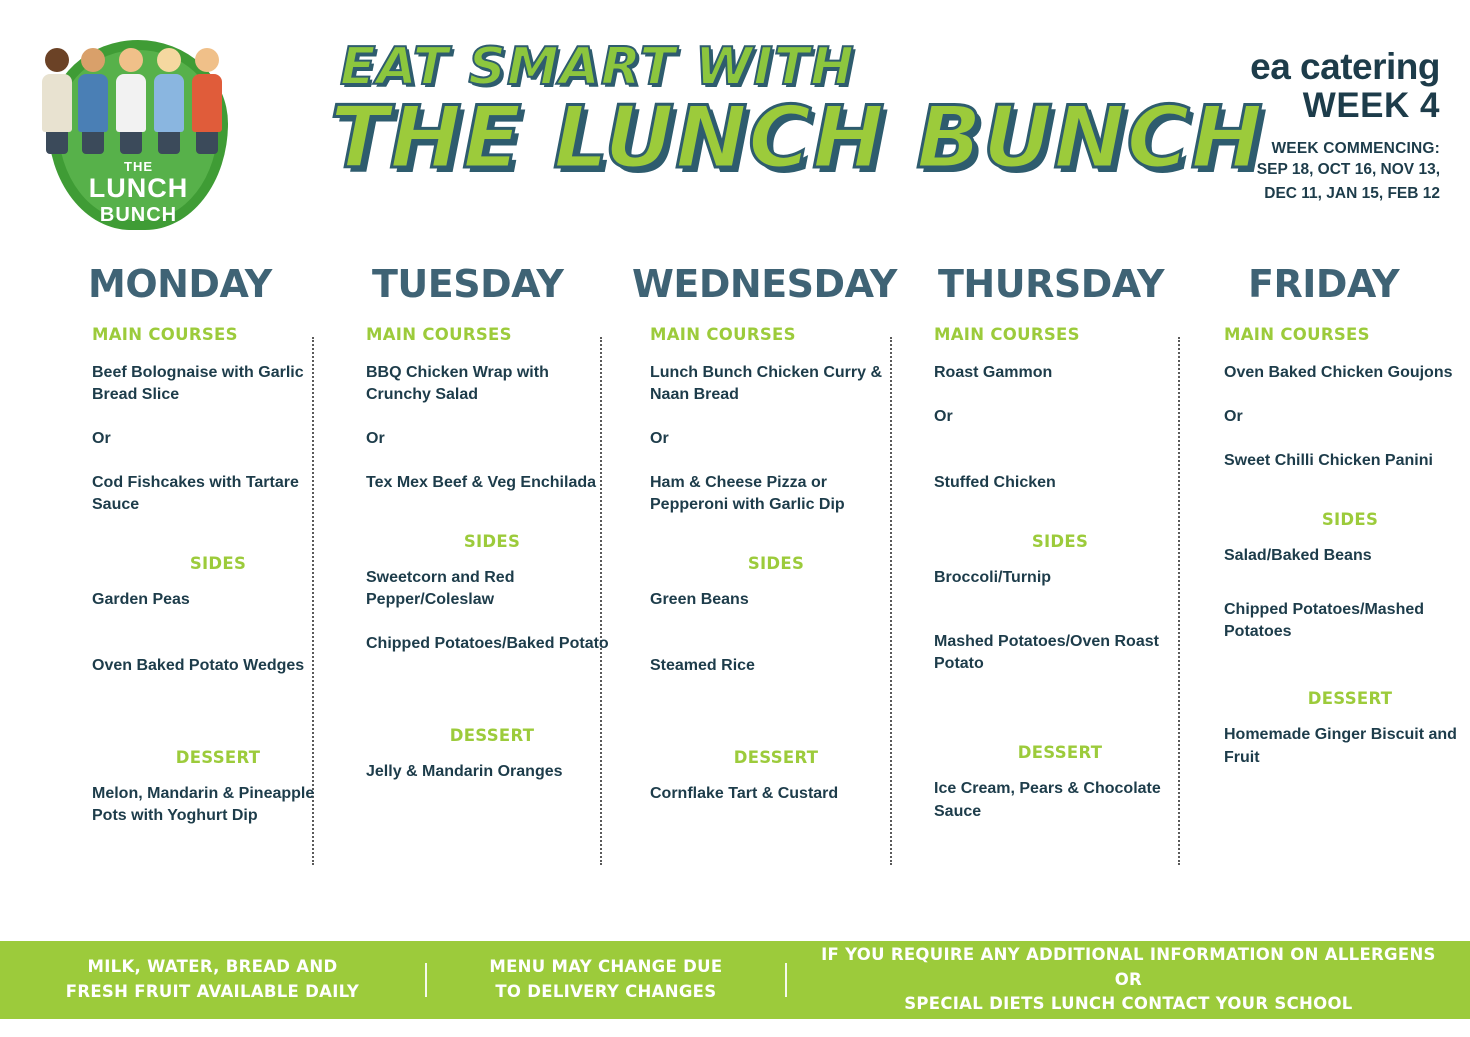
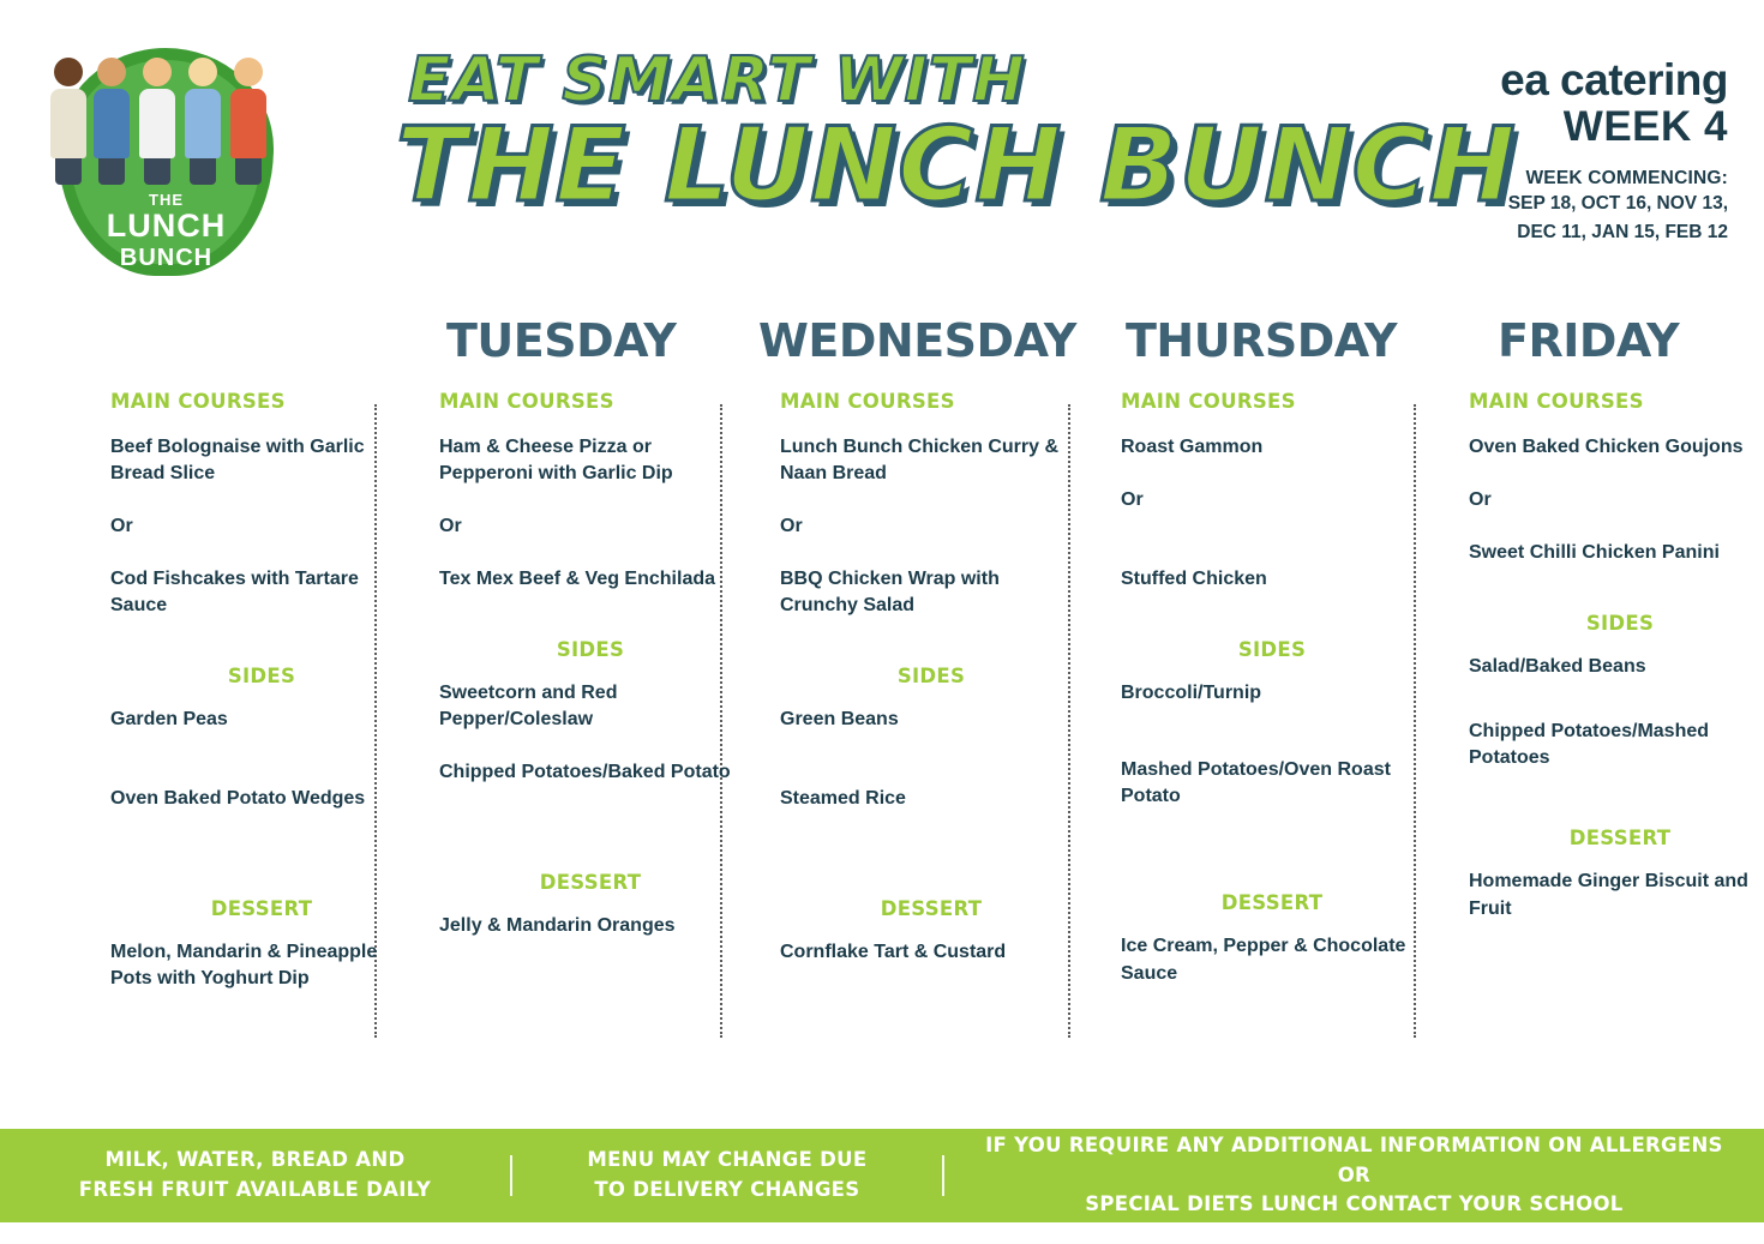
  THE
  LUNCH
  BUNCH
  EAT SMART WITH
  THE LUNCH BUNC
  ea catering
  WEEK 4
  WEEK COMMENCING:
  SEP 18, OCT 16, NOV 13,
  DEC 11, JAN 15, FEB 12
- MONDAY
  TUESDAY
  WEDNESDAY
  THURSDAY
  FRIDAY
  MAIN COURSES
  Beef Bolognaise with Garlic Bread Slice
  Or
  Cod Fishcakes with Tartare Sauce
  SIDES
  Garden Peas
  Oven Baked Potato Wedges
  DESSERT
  Melon, Mandarin & Pineapple Pots with Yoghurt Dip
  MAIN COURSES
- BBQ Chicken Wrap with Crunchy Salad
+ Ham & Cheese Pizza or Pepperoni with Garlic Dip
  Or
  Tex Mex Beef & Veg Enchilada
  SIDES
  Sweetcorn and Red Pepper/Coleslaw
  Chipped Potatoes/Baked Potato
  DESSERT
  Jelly & Mandarin Oranges
  MAIN COURSES
  Lunch Bunch Chicken Curry & Naan Bread
  Or
- Ham & Cheese Pizza or Pepperoni with Garlic Dip
+ BBQ Chicken Wrap with Crunchy Salad
  SIDES
  Green Beans
  Steamed Rice
  DESSERT
  Cornflake Tart & Custard
  MAIN COURSES
  Roast Gammon
  Or
  Stuffed Chicken
  SIDES
  Broccoli/Turnip
  Mashed Potatoes/Oven Roast Potato
  DESSERT
- Ice Cream, Pears & Chocolate Sauce
+ Ice Cream, Pepper & Chocolate Sauce
  MAIN COURSES
  Oven Baked Chicken Goujons
  Or
  Sweet Chilli Chicken Panini
  SIDES
  Salad/Baked Beans
  Chipped Potatoes/Mashed Potatoes
  DESSERT
  Homemade Ginger Biscuit and Fruit
  MILK, WATER, BREAD AND
  FRESH FRUIT AVAILABLE DAILY
  MENU MAY CHANGE DUE
  TO DELIVERY CHANGES
  IF YOU REQUIRE ANY ADDITIONAL INFORMATION ON ALLERGENS OR
  SPECIAL DIETS LUNCH CONTACT YOUR SCHOOL
